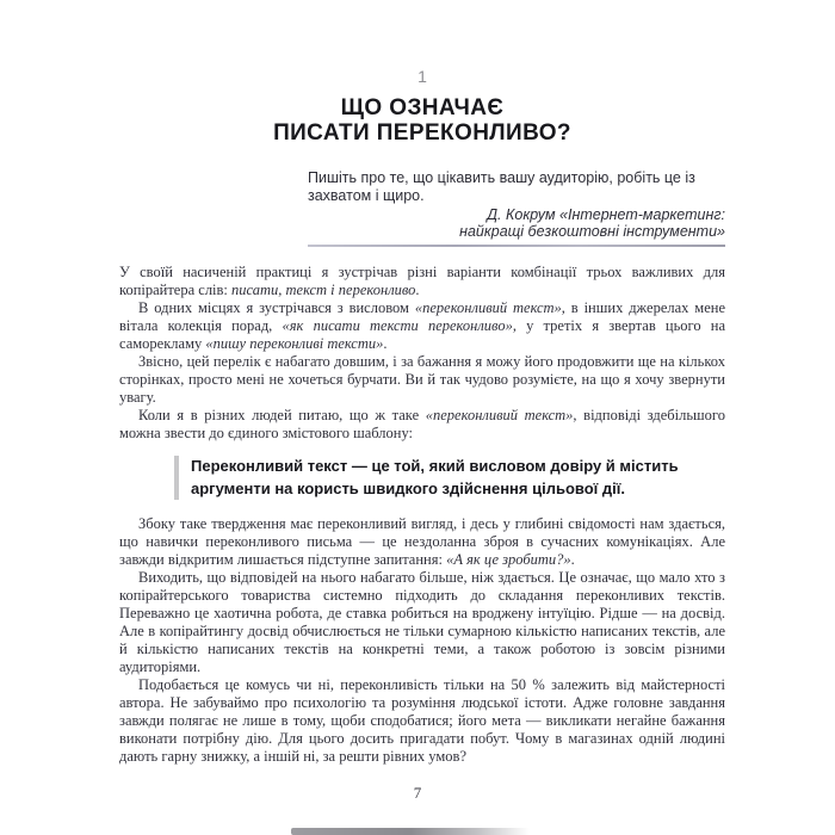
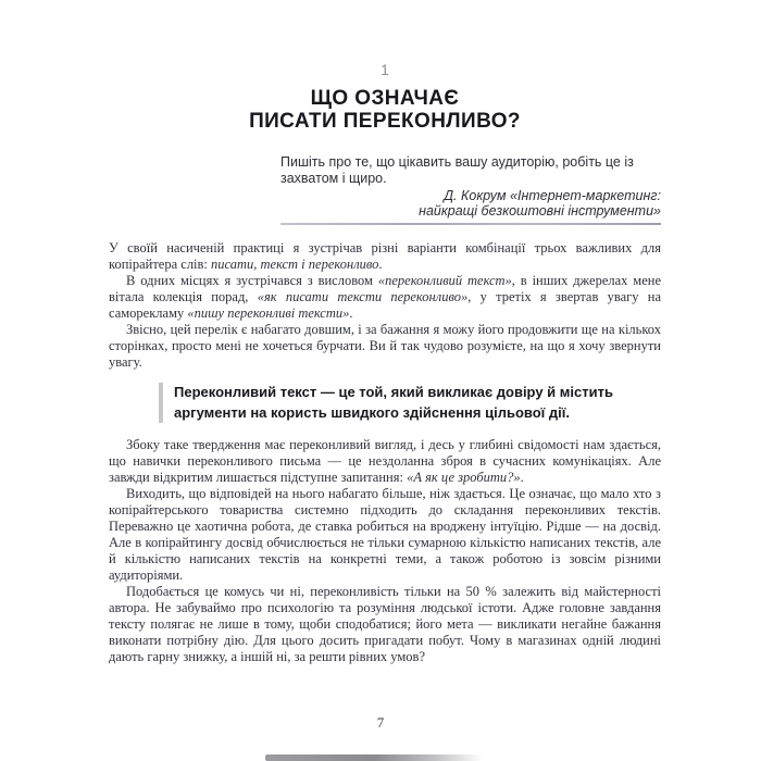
  1
  ЩО ОЗНАЧАЄ
  ПИСАТИ ПЕРЕКОНЛИВО?
  Пишіть про те, що цікавить вашу аудиторію, робіть це із захватом і щиро.
  Д. Кокрум «Інтернет-маркетинг:
  найкращі безкоштовні інструменти»
  У своїй насиченій практиці я зустрічав різні варіанти комбінації трьох важливих для копірайтера слів: писати, текст і переконливо.
- В одних місцях я зустрічався з висловом «переконливий текст», в інших джерелах мене вітала колекція порад, «як писати тексти переконливо», у третіх я звертав цього на саморекламу «пишу переконливі тексти».
+ В одних місцях я зустрічався з висловом «переконливий текст», в інших джерелах мене вітала колекція порад, «як писати тексти переконливо», у третіх я звертав увагу на саморекламу «пишу переконливі тексти».
  Звісно, цей перелік є набагато довшим, і за бажання я можу його продовжити ще на кількох сторінках, просто мені не хочеться бурчати. Ви й так чудово розумієте, на що я хочу звернути увагу.
- Коли я в різних людей питаю, що ж таке «переконливий текст», відповіді здебільшого можна звести до єдиного змістового шаблону:
- Переконливий текст — це той, який висловом довіру й містить аргументи на користь швидкого здійснення цільової дії.
+ Переконливий текст — це той, який викликає довіру й містить аргументи на користь швидкого здійснення цільової дії.
  Збоку таке твердження має переконливий вигляд, і десь у глибині свідомості нам здається, що навички переконливого письма — це нездоланна зброя в сучасних комунікаціях. Але завжди відкритим лишається підступне запитання: «А як це зробити?».
  Виходить, що відповідей на нього набагато більше, ніж здається. Це означає, що мало хто з копірайтерського товариства системно підходить до складання переконливих текстів. Переважно це хаотична робота, де ставка робиться на вроджену інтуїцію. Рідше — на досвід. Але в копірайтингу досвід обчислюється не тільки сумарною кількістю написаних текстів, але й кількістю написаних текстів на конкретні теми, а також роботою із зовсім різними аудиторіями.
- Подобається це комусь чи ні, переконливість тільки на 50 % залежить від майстерності автора. Не забуваймо про психологію та розуміння людської істоти. Адже головне завдання завжди полягає не лише в тому, щоби сподобатися; його мета — викликати негайне бажання виконати потрібну дію. Для цього досить пригадати побут. Чому в магазинах одній людині дають гарну знижку, а іншій ні, за решти рівних умов?
+ Подобається це комусь чи ні, переконливість тільки на 50 % залежить від майстерності автора. Не забуваймо про психологію та розуміння людської істоти. Адже головне завдання тексту полягає не лише в тому, щоби сподобатися; його мета — викликати негайне бажання виконати потрібну дію. Для цього досить пригадати побут. Чому в магазинах одній людині дають гарну знижку, а іншій ні, за решти рівних умов?
  7
